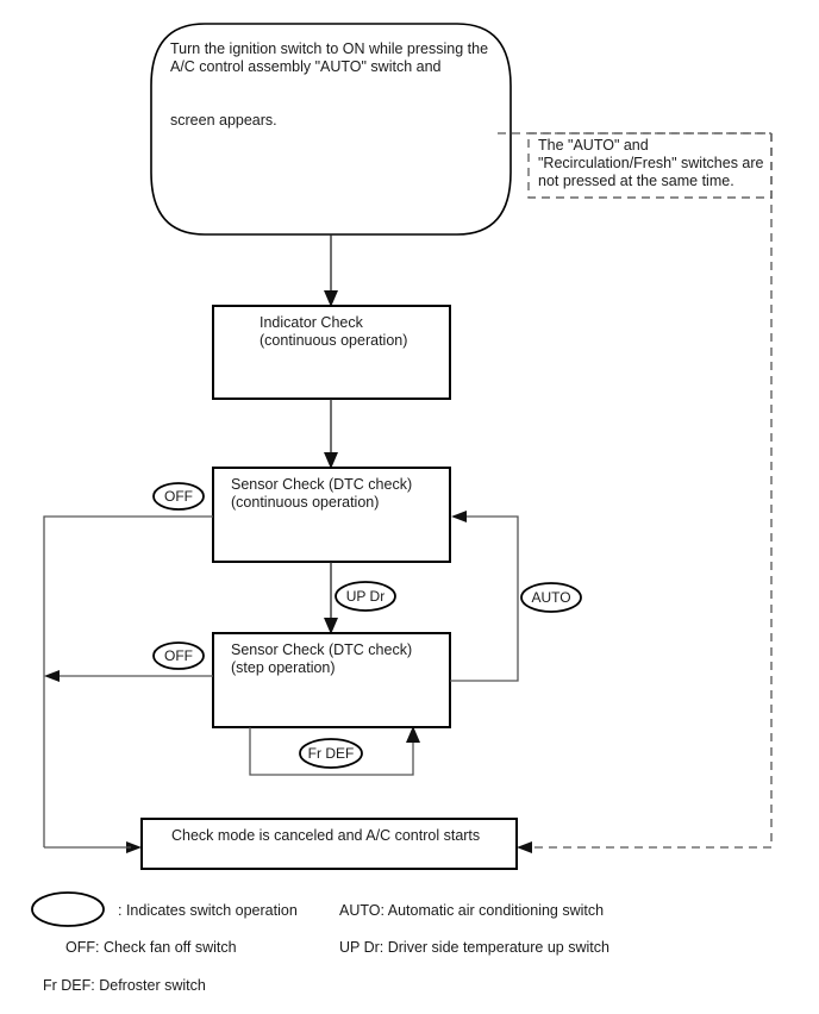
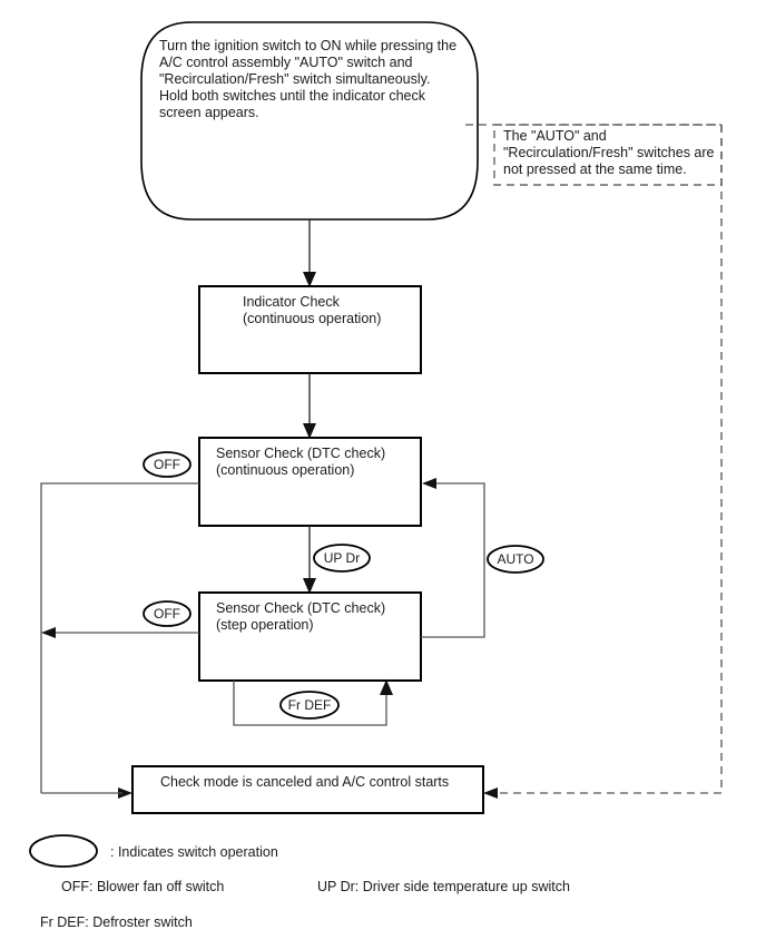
  Turn the ignition switch to ON while pressing the
  A/C control assembly "AUTO" switch and
+ "Recirculation/Fresh" switch simultaneously.
+ Hold both switches until the indicator check
  screen appears.
  The "AUTO" and
  "Recirculation/Fresh" switches are
  not pressed at the same time.
  Indicator Check
  (continuous operation)
  Sensor Check (DTC check)
  (continuous operation)
  OFF
  UP Dr
  Sensor Check (DTC check)
  (step operation)
  OFF
  AUTO
  Fr DEF
  Check mode is canceled and A/C control starts
  : Indicates switch operation
- OFF: Check fan off switch
+ OFF: Blower fan off switch
  Fr DEF: Defroster switch
- AUTO: Automatic air conditioning switch
  UP Dr: Driver side temperature up switch
